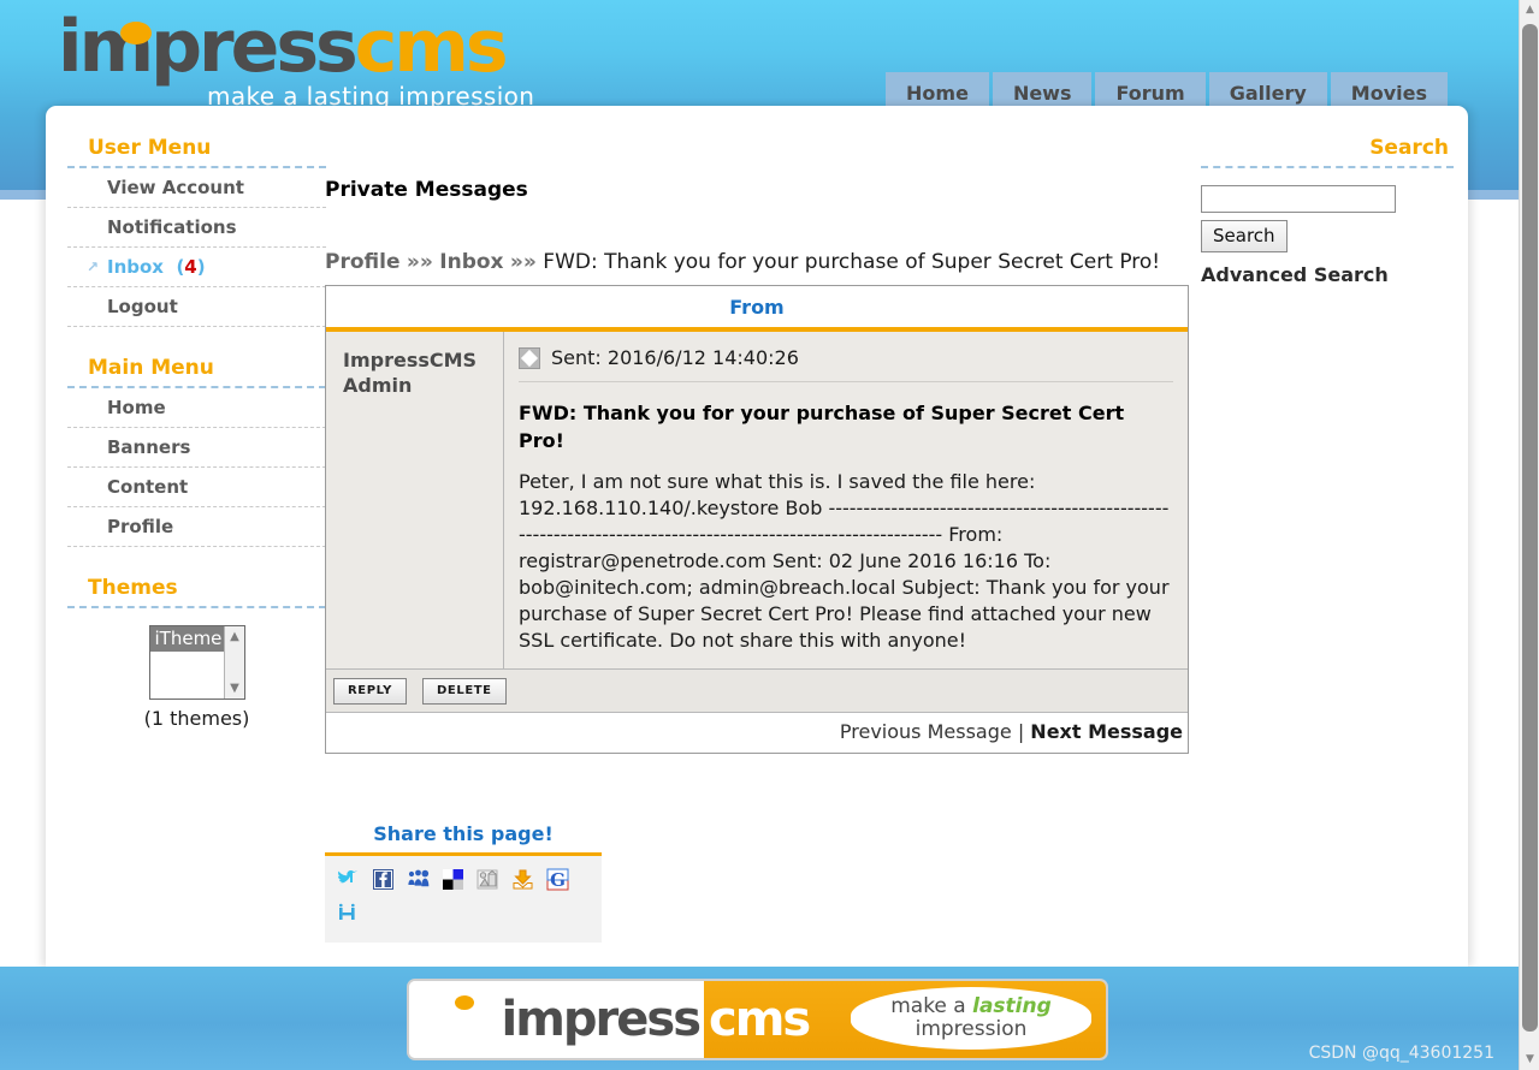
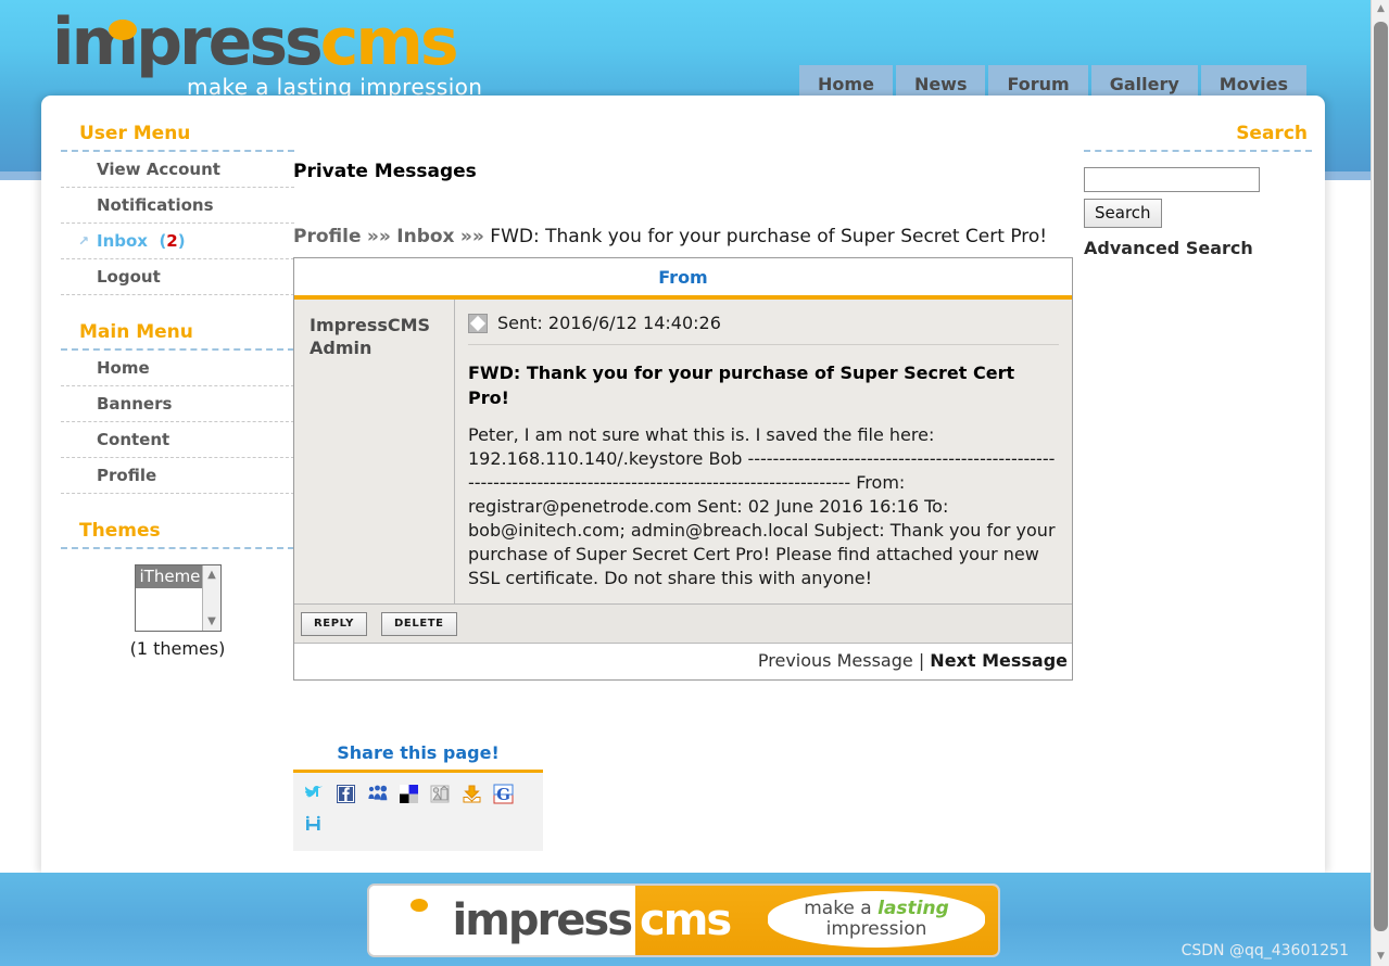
  impresscms
  make a lasting impression
  Home
  News
  Forum
  Gallery
  Movies
  User Menu
  View Account
  Notifications
  ↗
- Inbox (4)
+ Inbox (2)
  Logout
  Main Menu
  Home
  Banners
  Content
  Profile
  Themes
  iTheme
  ▲
  ▼
  (1 themes)
  Private Messages
  Profile »» Inbox »» FWD: Thank you for your purchase of Super Secret Cert Pro!
  From
  ImpressCMS Admin
  Sent: 2016/6/12 14:40:26
  FWD: Thank you for your purchase of Super Secret Cert Pro!
  Peter, I am not sure what this is. I saved the file here: 192.168.110.140/.keystore Bob -------------------------------------------------------------------------------------------------------------- From: registrar@penetrode.com Sent: 02 June 2016 16:16 To: bob@initech.com; admin@breach.local Subject: Thank you for your purchase of Super Secret Cert Pro! Please find attached your new SSL certificate. Do not share this with anyone!
  REPLY DELETE
  Previous Message | Next Message
  Share this page!
  G
  Search
  Search
  Advanced Search
  impress
  cms
  make a lasting
  impression
  CSDN @qq_43601251
  ▲
  ▼
